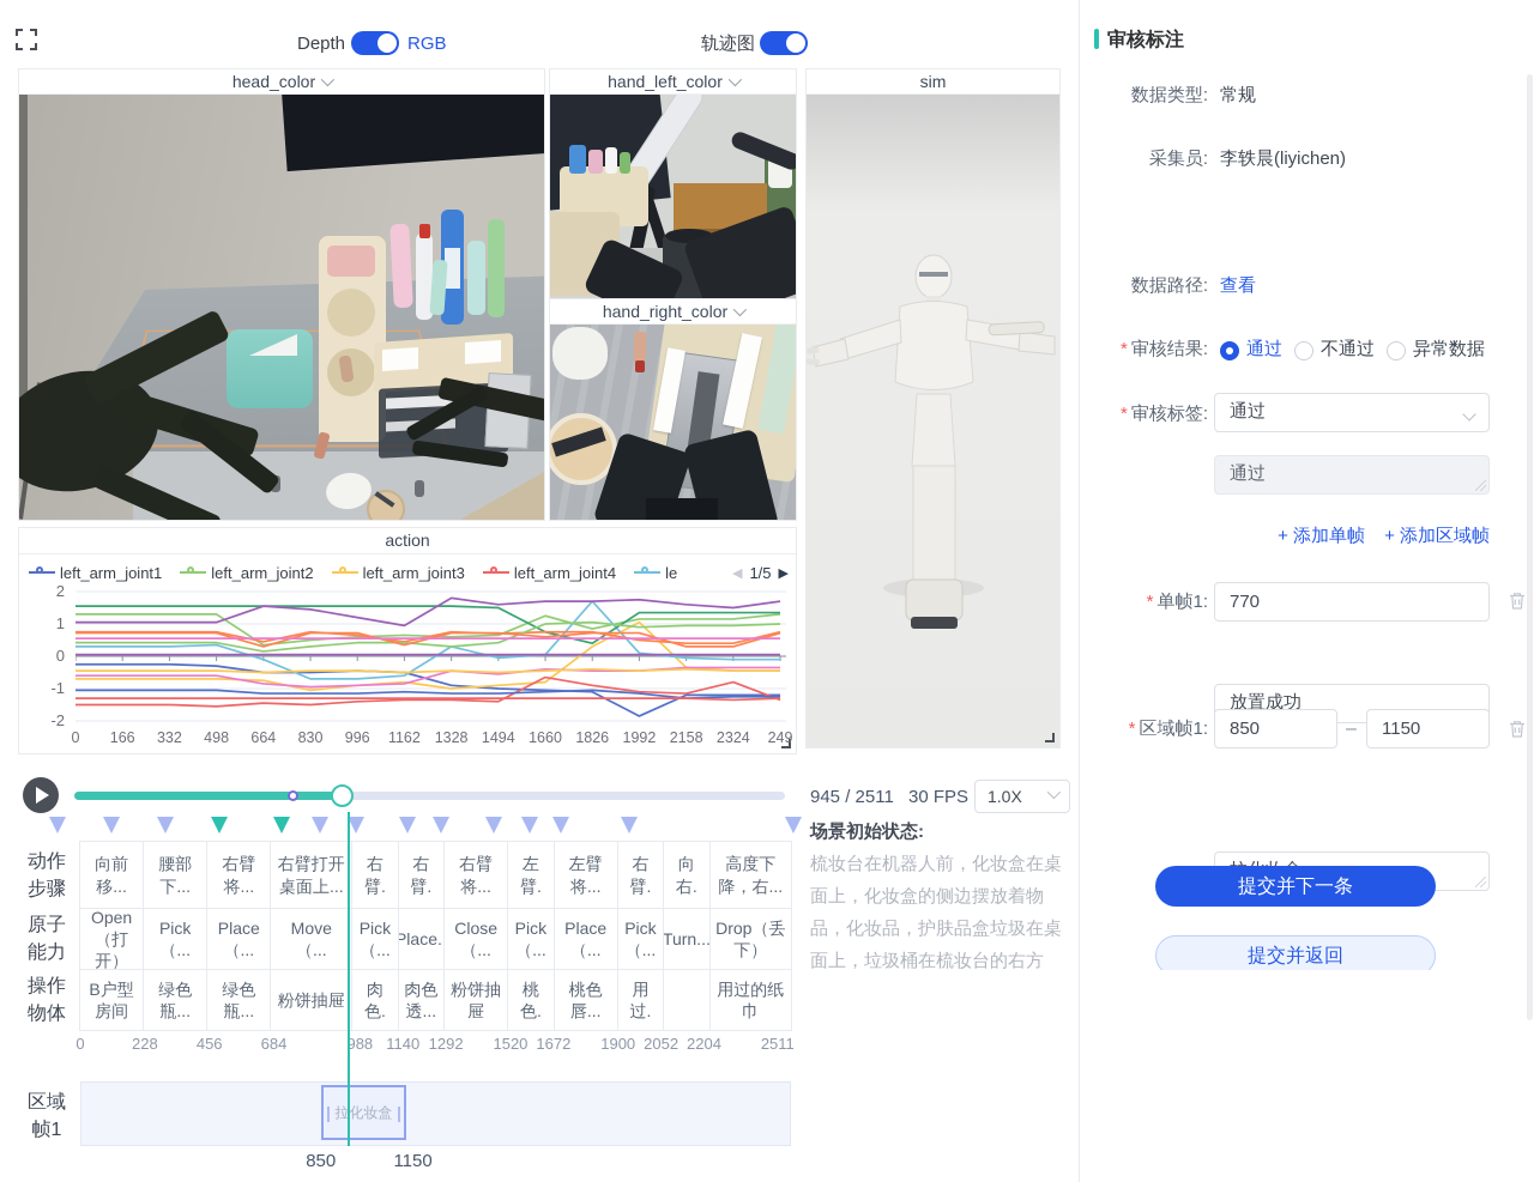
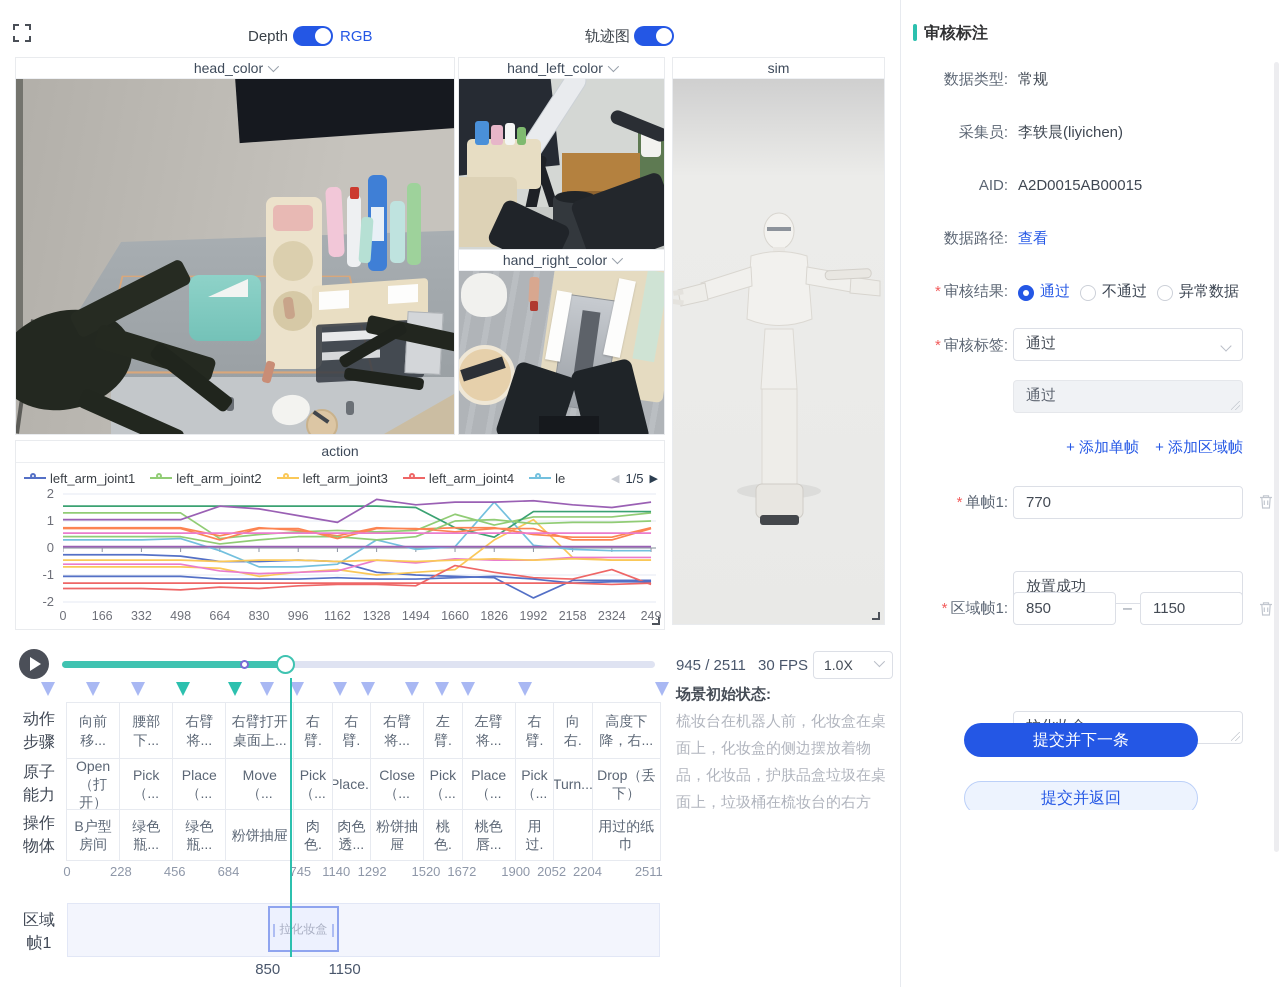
  Depth
  RGB
  轨迹图
  head_color
  hand_left_color
  hand_right_color
  sim
  action
  left_arm_joint1
  left_arm_joint2
  left_arm_joint3
  left_arm_joint4
  le
  ◀
  1/5
  ▶
  2
  1
  0
  -1
  -2
  0
  166
  332
  498
  664
  830
  996
  1162
  1328
  1494
  1660
  1826
  1992
  2158
  2324
  249
  945 / 2511
  30 FPS
  1.0X
  场景初始状态:
  梳妆台在机器人前，化妆盒在桌面上，化妆盒的侧边摆放着物品，化妆品，护肤品盒垃圾在桌面上，垃圾桶在梳妆台的右方
  动作
  步骤
  向前移...
  腰部下...
  右臂将...
  右臂打开桌面上...
  右臂.
  右臂.
  右臂将...
  左臂.
  左臂将...
  右臂.
  向右.
  高度下降，右...
  原子
  能力
  Open（打开）
  Pick（...
  Place（...
  Move（...
  Pick（...
  Place.
  Close（...
  Pick（...
  Place（...
  Pick（...
  Turn..
  Drop（丢下）
  操作
  物体
  B户型房间
  绿色瓶...
  绿色瓶...
  粉饼抽屉
  肉色.
  肉色透...
  粉饼抽屉
  桃色.
  桃色唇...
  用过.
  用过的纸巾
  0
  228
  456
  684
- 988
+ 745
  1140
  1292
  1520
  1672
  1900
  2052
  2204
  2511
  区域
  帧1
  拉化妆盒
  850
  1150
  审核标注
  数据类型:
  常规
  采集员:
  李轶晨(liyichen)
+ AID:
+ A2D0015AB00015
  数据路径:
  查看
  * 审核结果:
  通过
  不通过
  异常数据
  * 审核标签:
  通过
  通过
  + 添加单帧
  + 添加区域帧
  * 单帧1:
  770
  放置成功
  * 区域帧1:
  850
  –
  1150
  提交并下一条
  提交并返回
